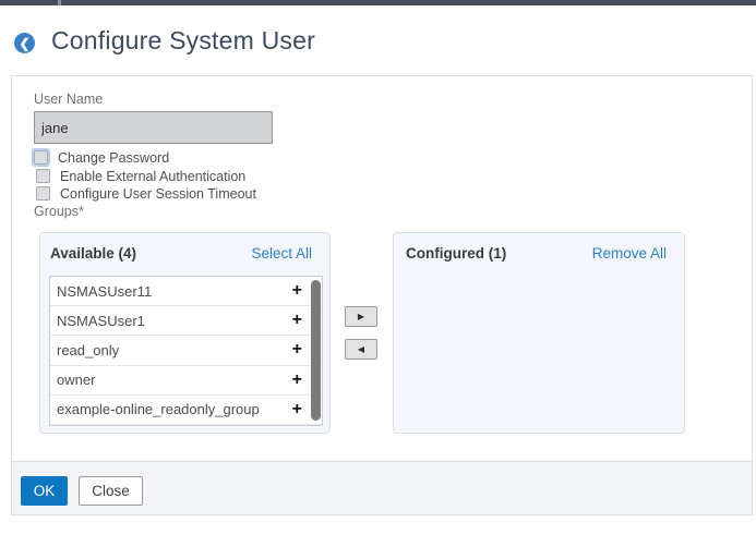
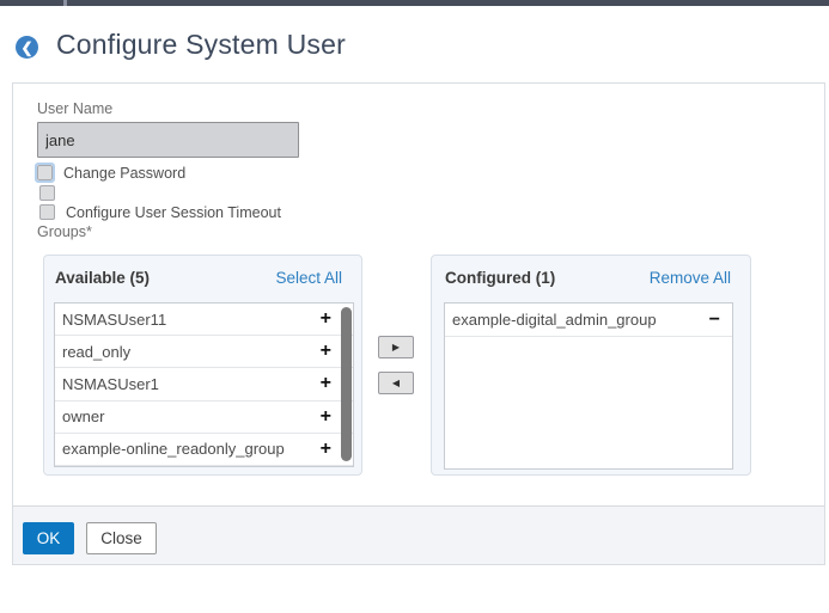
  ❮
  Configure System User
  User Name
  jane
  Change Password
- Enable External Authentication
  Configure User Session Timeout
  Groups*
- Available (4)
+ Available (5)
  Select All
  NSMASUser11
  +
- NSMASUser1
+ read_only
  +
- read_only
+ NSMASUser1
  +
  owner
  +
  example-online_readonly_group
  +
  ▶
  ◀
  Configured (1)
  Remove All
+ example-digital_admin_group
+ −
  OK
  Close
